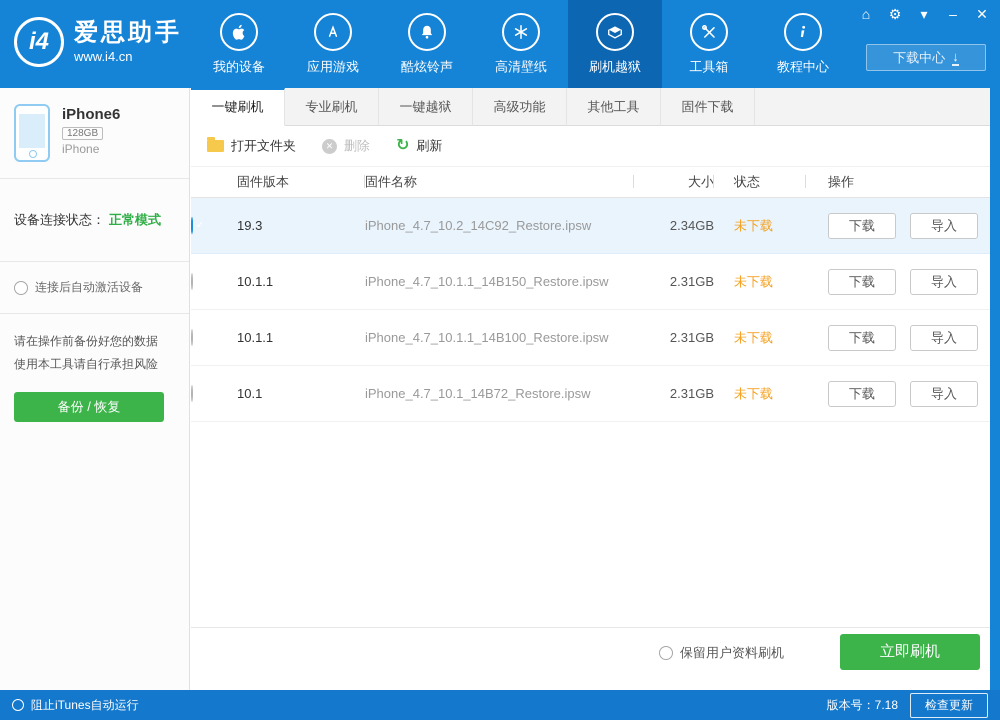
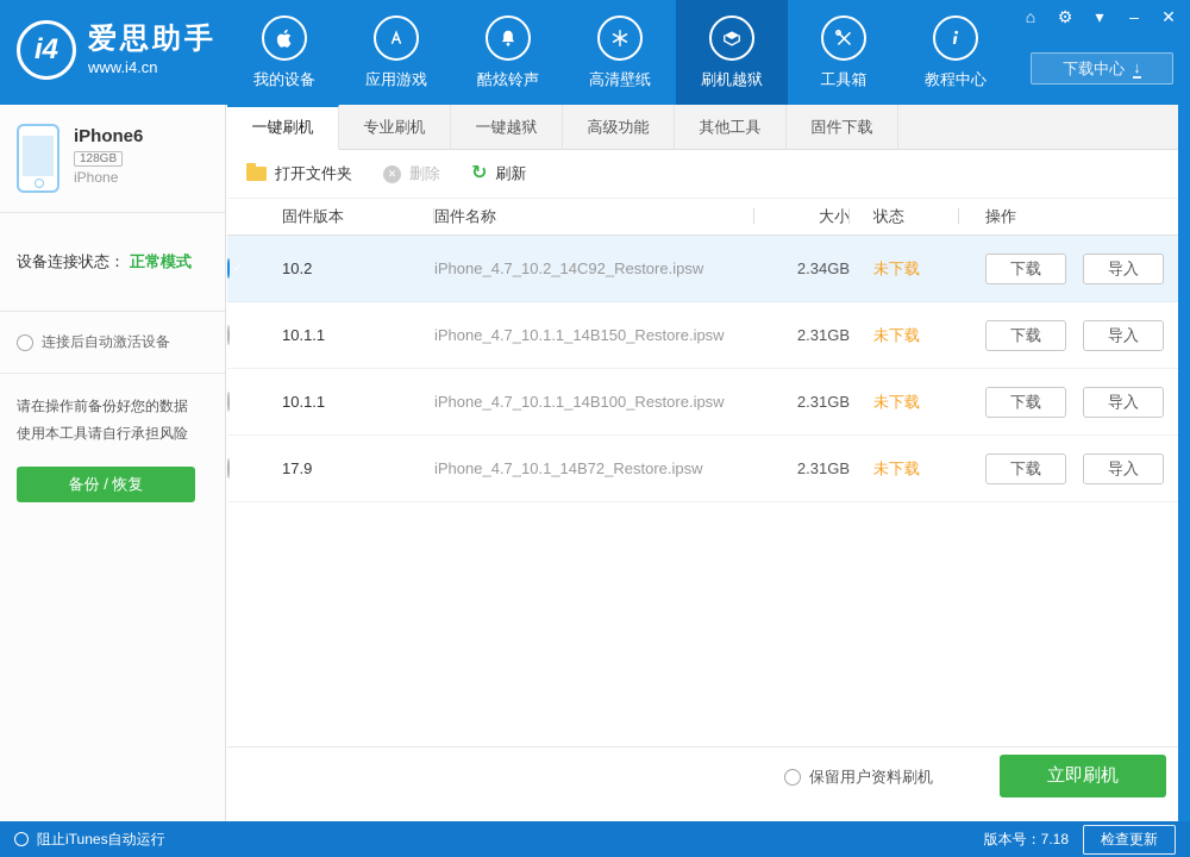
  i4
  爱思助手
  www.i4.cn
  我的设备
  应用游戏
  酷炫铃声
  高清壁纸
  刷机越狱
  工具箱
  教程中心
  ⌂
  ⚙
  ▾
  –
  ✕
  下载中心
  ↓
  iPhone6
  128GB
  iPhone
  设备连接状态： 正常模式
  连接后自动激活设备
  请在操作前备份好您的数据
  使用本工具请自行承担风险
  备份 / 恢复
  一键刷机
  专业刷机
  一键越狱
  高级功能
  其他工具
  固件下载
  打开文件夹
  ✕
  删除
  ↻
  刷新
  固件版本
  固件名称
  大小
  状态
  操作
- 19.3
+ 10.2
  iPhone_4.7_10.2_14C92_Restore.ipsw
  2.34GB
  未下载
  下载
  导入
  10.1.1
  iPhone_4.7_10.1.1_14B150_Restore.ipsw
  2.31GB
  未下载
  下载
  导入
  10.1.1
  iPhone_4.7_10.1.1_14B100_Restore.ipsw
  2.31GB
  未下载
  下载
  导入
- 10.1
+ 17.9
  iPhone_4.7_10.1_14B72_Restore.ipsw
  2.31GB
  未下载
  下载
  导入
  保留用户资料刷机
  立即刷机
  阻止iTunes自动运行
  版本号：7.18
  检查更新
